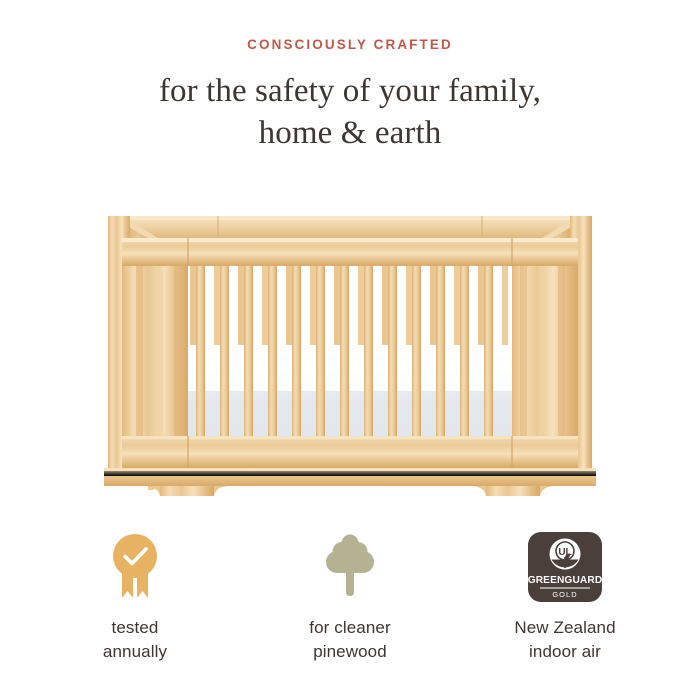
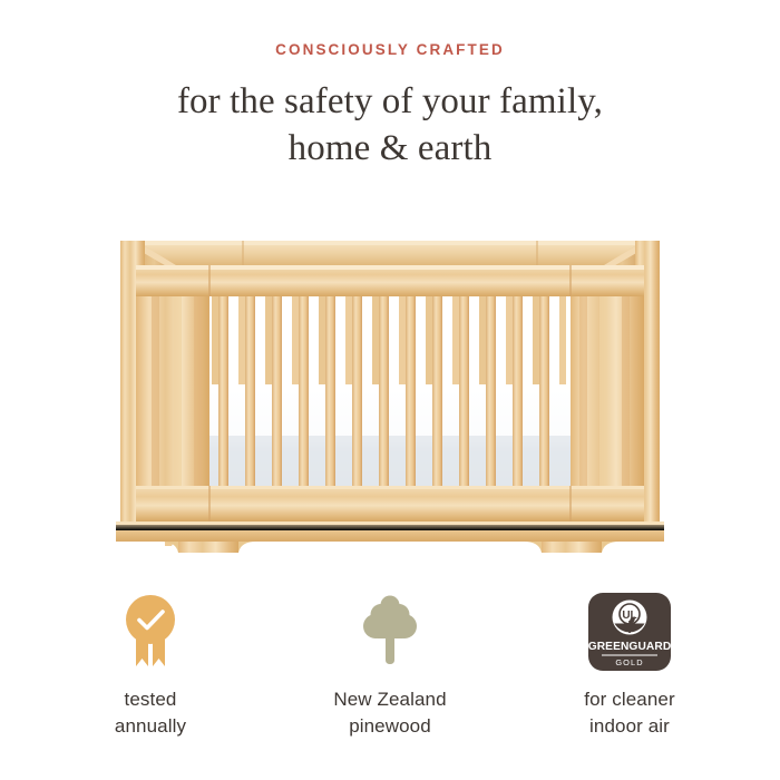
  CONSCIOUSLY CRAFTED
  for the safety of your family,
  home & earth
  tested
  annually
- for cleaner
+ New Zealand
  pinewood
  UL
  GREENGUARD
  GOLD
- New Zealand
+ for cleaner
  indoor air
